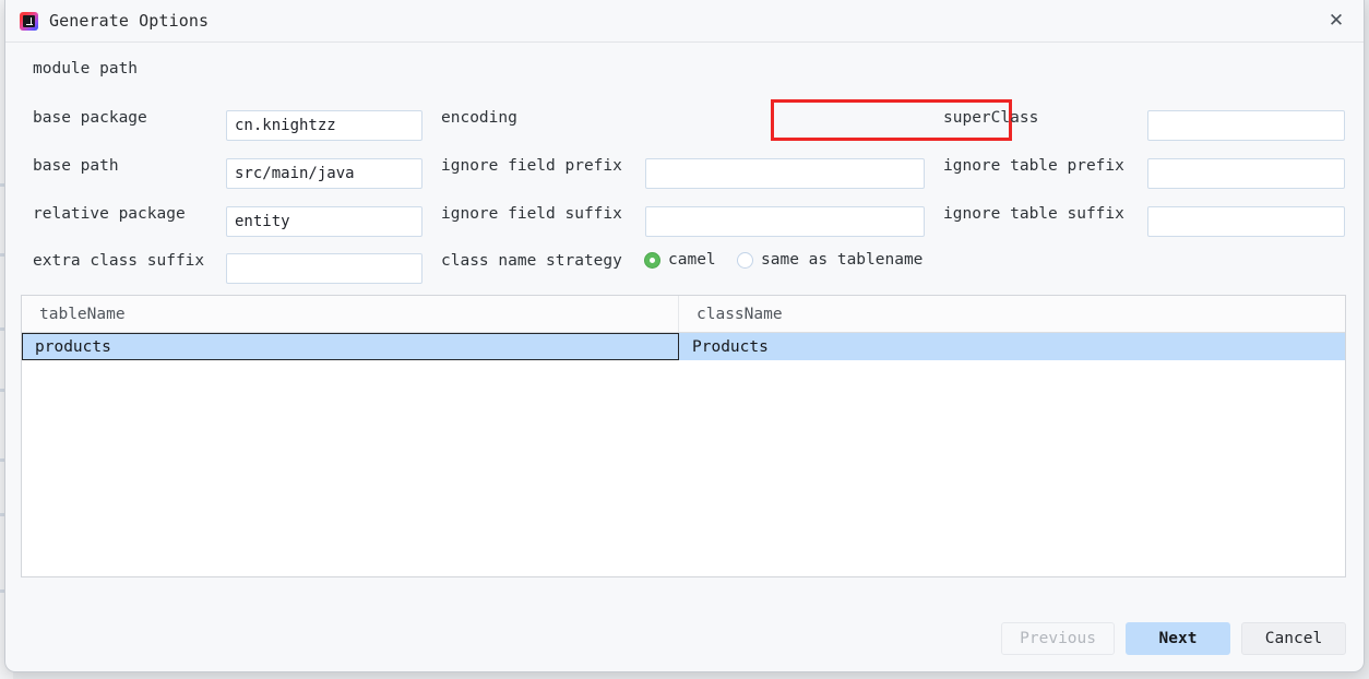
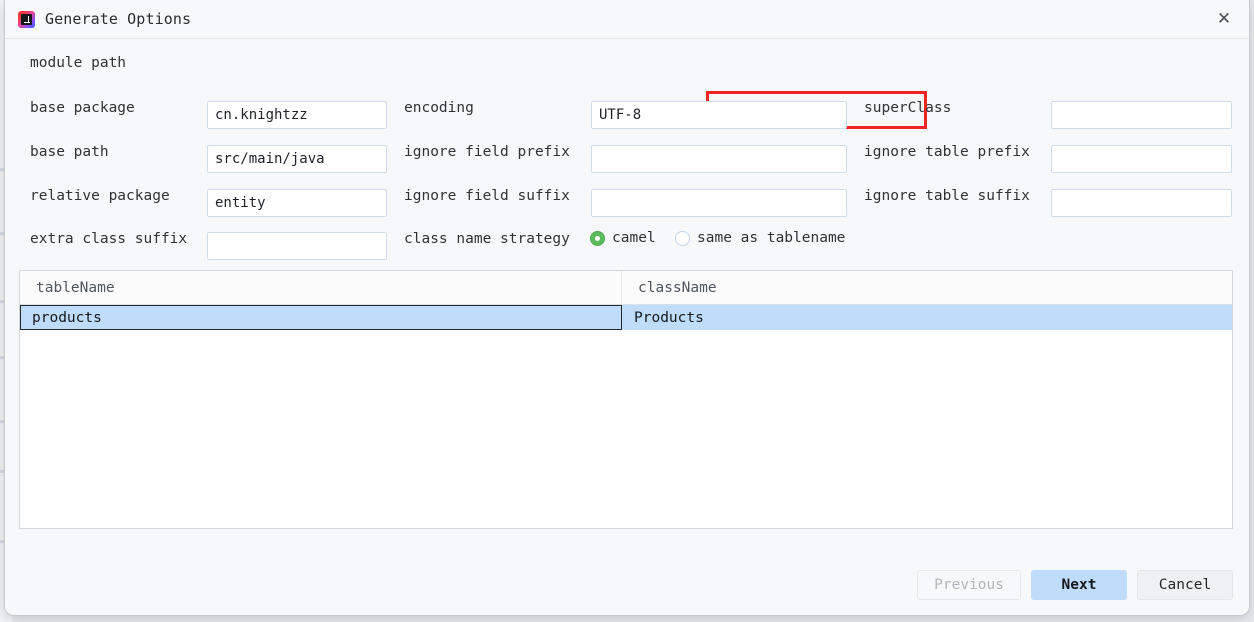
  Generate Options
  ✕
  module path
  base package
  cn.knightzz
  encoding
+ UTF-8
  superClass
  base path
  src/main/java
  ignore field prefix
  ignore table prefix
  relative package
  entity
  ignore field suffix
  ignore table suffix
  extra class suffix
  class name strategy
  camel
  same as tablename
  tableName
  className
  products
  Products
  Previous
  Next
  Cancel
